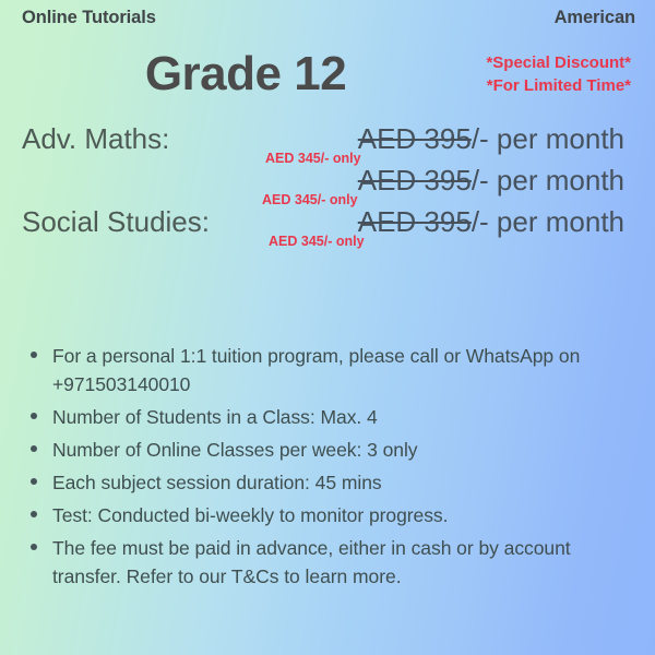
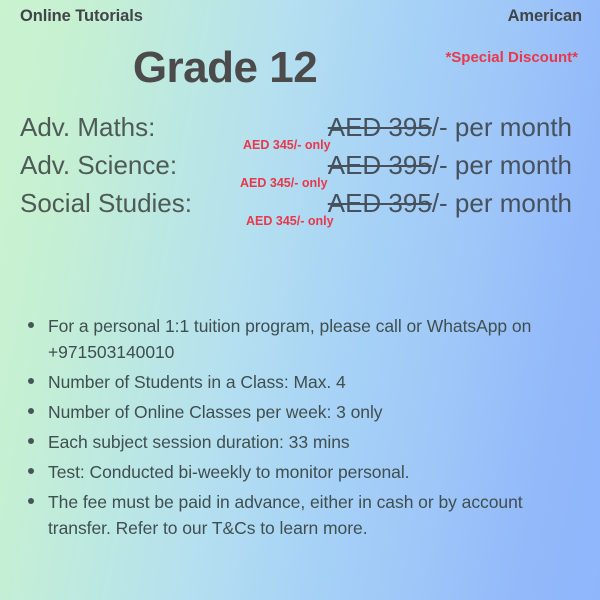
  Online Tutorials
  American
  Grade 12
  *Special Discount*
- *For Limited Time*
  Adv. Maths:
  AED 395/- per month
  AED 345/- only
+ Adv. Science:
  AED 395/- per month
  AED 345/- only
  Social Studies:
  AED 395/- per month
  AED 345/- only
  For a personal 1:1 tuition program, please call or WhatsApp on +971503140010
  Number of Students in a Class: Max. 4
  Number of Online Classes per week: 3 only
- Each subject session duration: 45 mins
+ Each subject session duration: 33 mins
- Test: Conducted bi-weekly to monitor progress.
+ Test: Conducted bi-weekly to monitor personal.
  The fee must be paid in advance, either in cash or by account transfer. Refer to our T&Cs to learn more.
